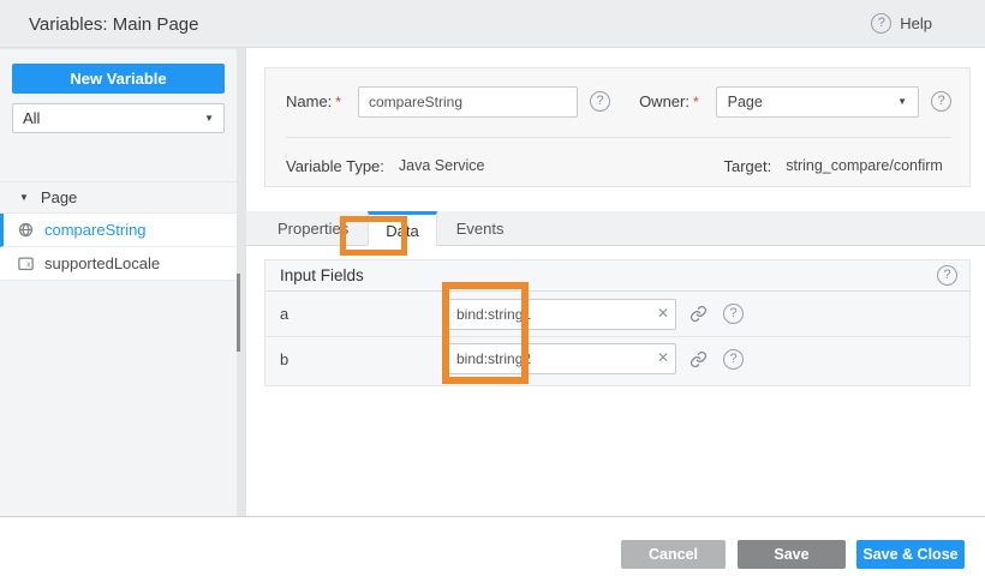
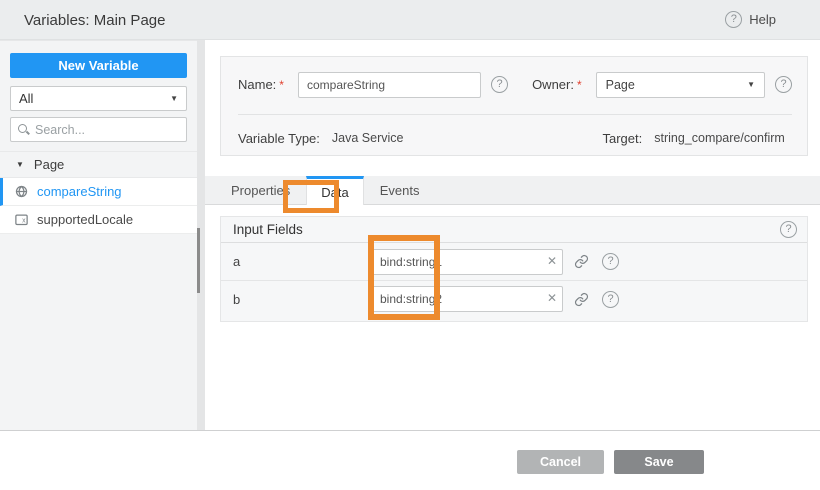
  Variables: Main Page
  ?
  Help
  New Variable
  All
  ▼
+ Search...
  ▼
  Page
  compareString
  supportedLocale
  Name:
  *
  compareString
  ?
  Owner:
  *
  Page
  ▼
  ?
  Variable Type:
  Java Service
  Target:
  string_compare/confirm
  Properties
  Data
  Events
  Input Fields
  ?
  a
  bind:string1
  ✕
  ?
  b
  bind:string2
  ✕
  ?
  Cancel
  Save
- Save & Close
